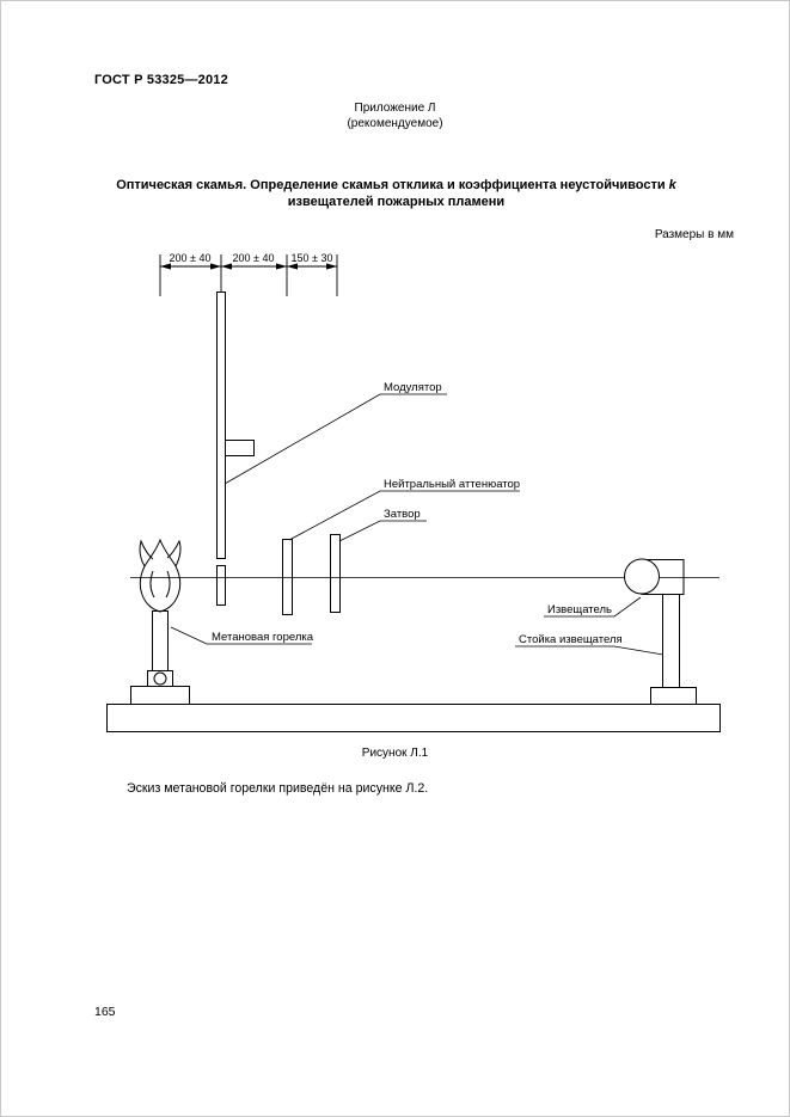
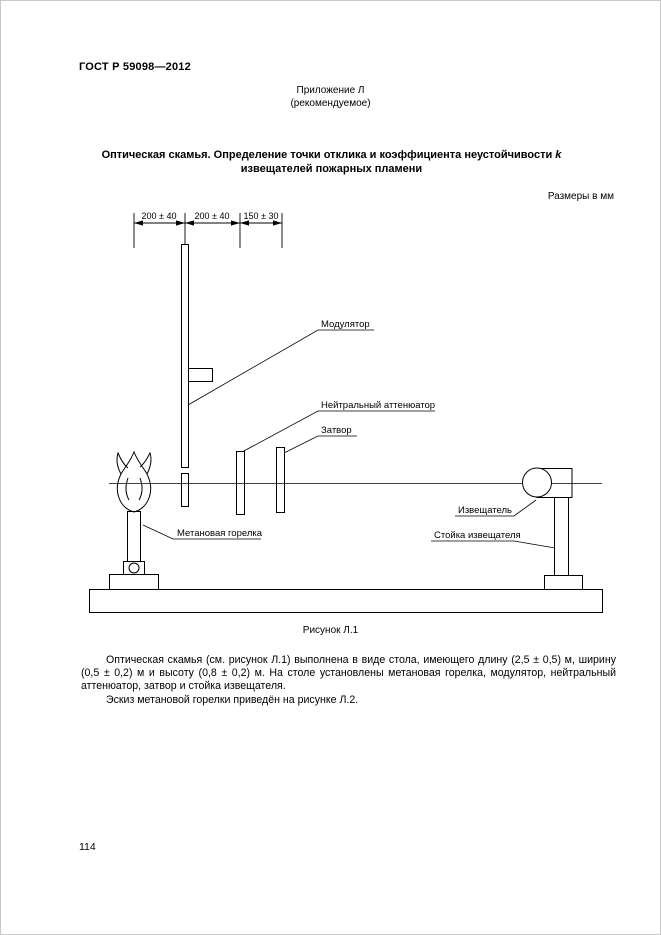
  200 ± 40
  200 ± 40
  150 ± 30
  Модулятор
  Нейтральный аттенюатор
  Затвор
  Метановая горелка
  Извещатель
  Стойка извещателя
- ГОСТ Р 53325—2012
+ ГОСТ Р 59098—2012
  Приложение Л
  (рекомендуемое)
- Оптическая скамья. Определение скамья отклика и коэффициента неустойчивости k
+ Оптическая скамья. Определение точки отклика и коэффициента неустойчивости k
  извещателей пожарных пламени
  Размеры в мм
  Рисунок Л.1
+ Оптическая скамья (см. рисунок Л.1) выполнена в виде стола, имеющего длину (2,5 ± 0,5) м, ширину (0,5 ± 0,2) м и высоту (0,8 ± 0,2) м. На столе установлены метановая горелка, модулятор, нейтральный аттенюатор, затвор и стойка извещателя.
  Эскиз метановой горелки приведён на рисунке Л.2.
- 165
+ 114
